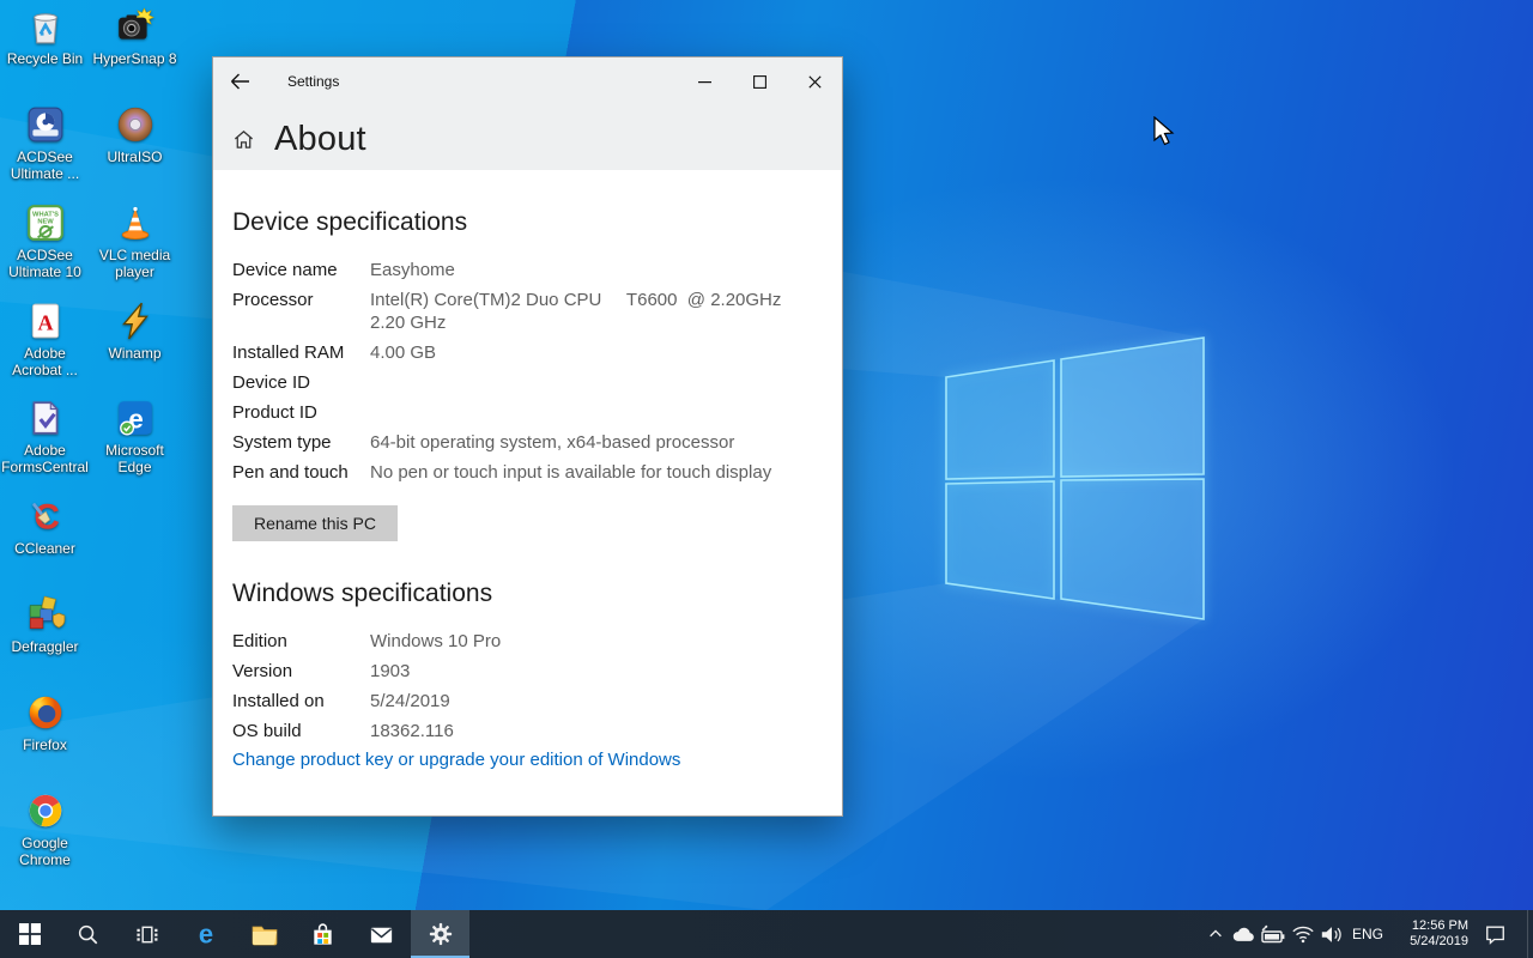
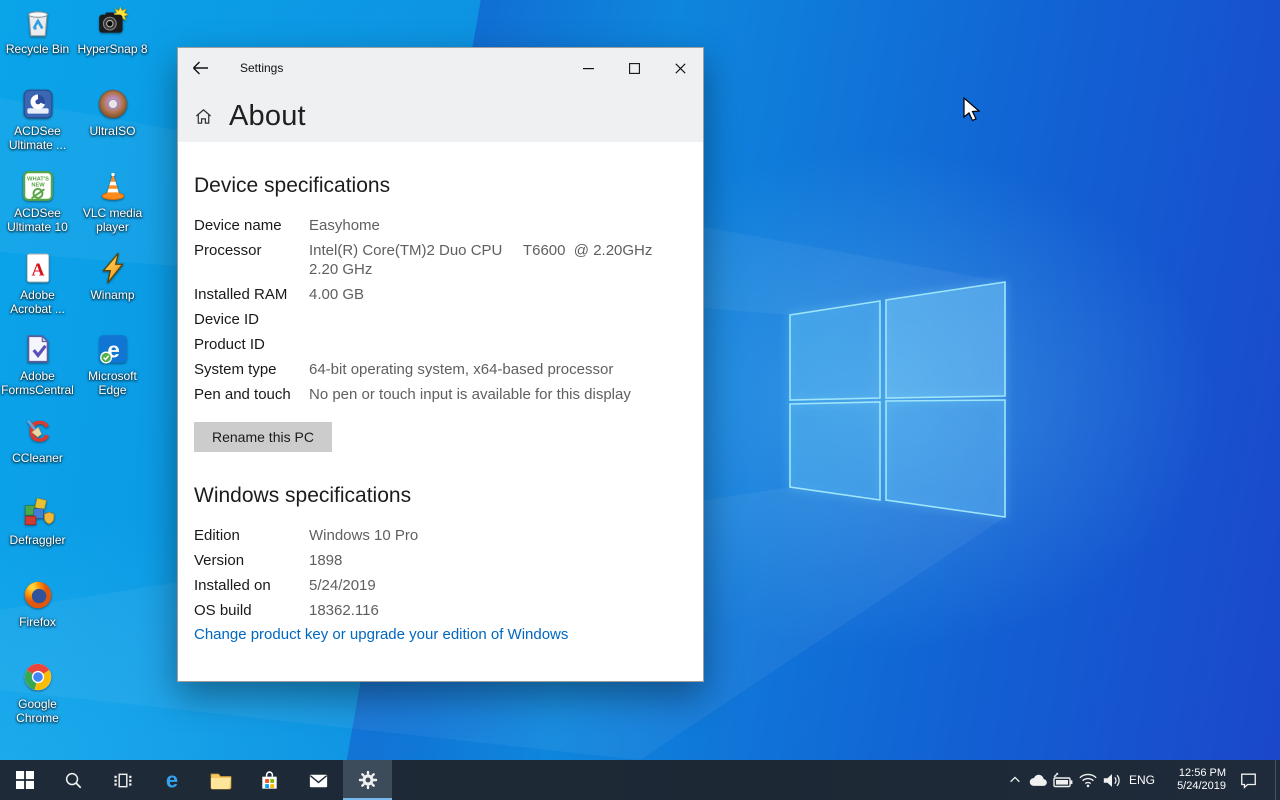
  Recycle Bin
  HyperSnap 8
  ACDSee Ultimate ...
  UltraISO
  ACDSee Ultimate 10
  VLC media player
  A
  Adobe Acrobat ...
  Winamp
  Adobe FormsCentral
  e
  Microsoft Edge
  CCleaner
  Defraggler
  Firefox
  Google Chrome
  Settings
  About
  Device specifications
  Device name
  Easyhome
  Processor
  Intel(R) Core(TM)2 Duo CPU T6600 @ 2.20GHz
  2.20 GHz
  Installed RAM
  4.00 GB
  Device ID
  Product ID
  System type
  64-bit operating system, x64-based processor
  Pen and touch
- No pen or touch input is available for touch display
+ No pen or touch input is available for this display
  Rename this PC
  Windows specifications
  Edition
  Windows 10 Pro
  Version
- 1903
+ 1898
  Installed on
  5/24/2019
  OS build
  18362.116
  Change product key or upgrade your edition of Windows
  e
  ENG
  12:56 PM
  5/24/2019
